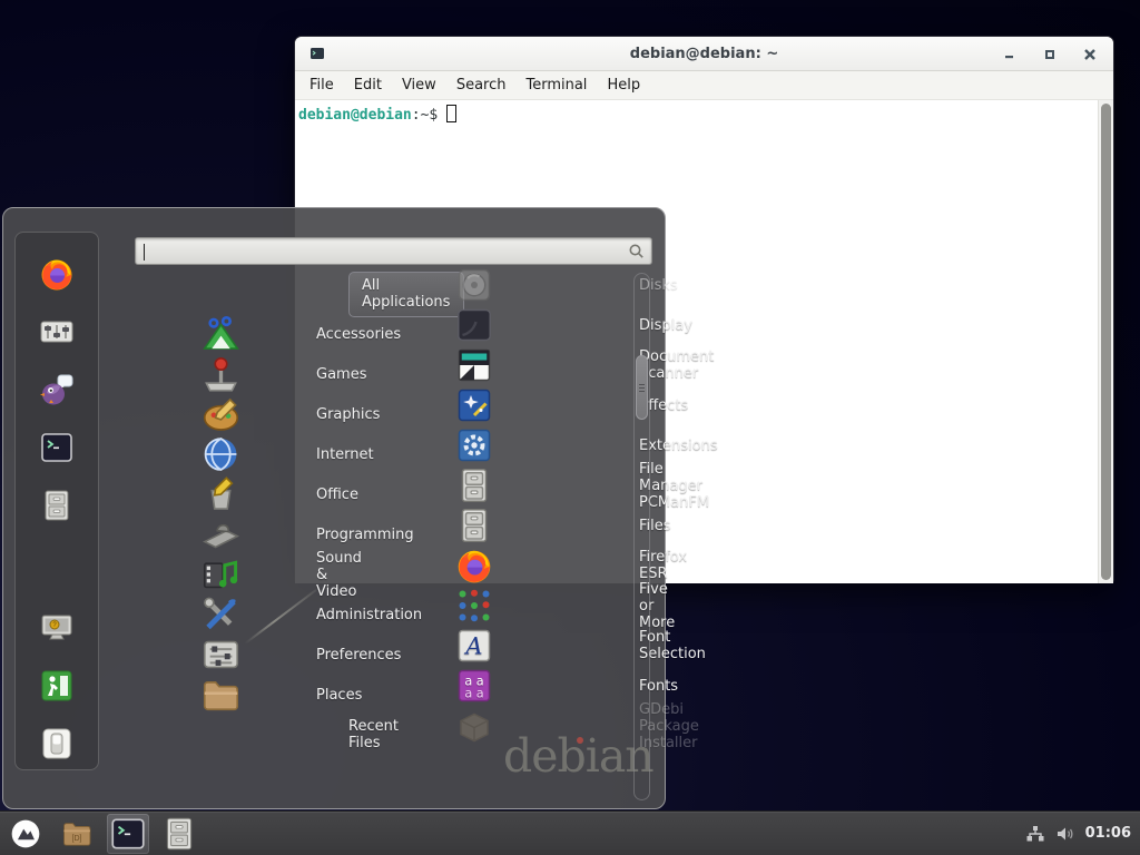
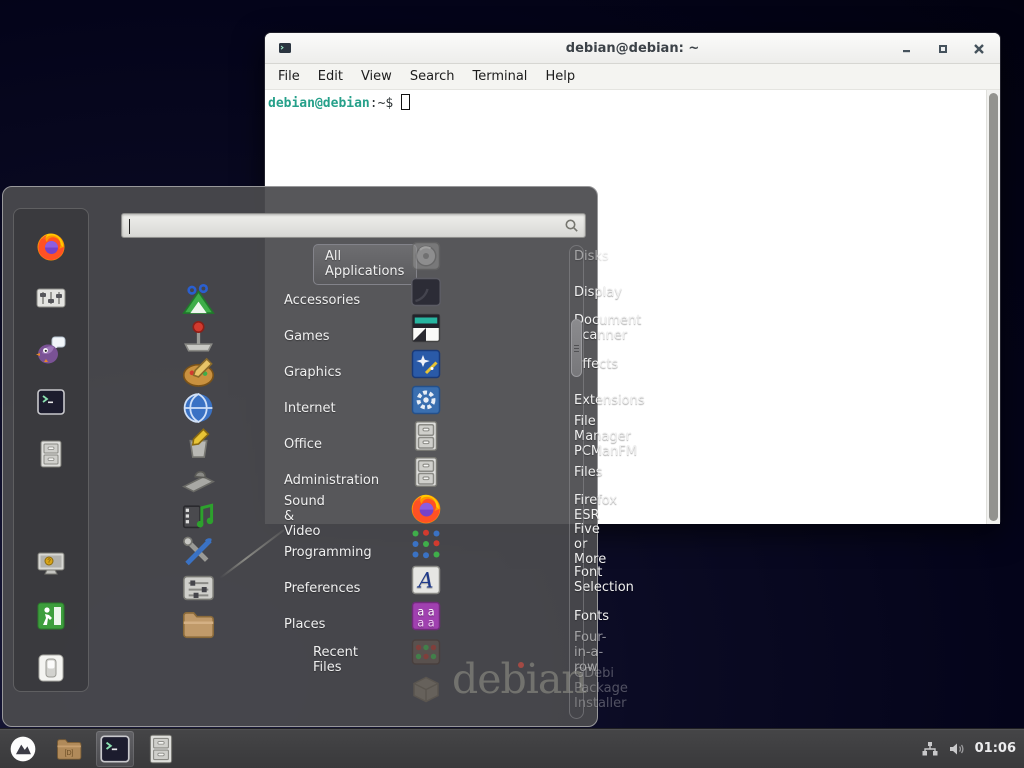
  debian@debian: ~
  File
  Edit
  View
  Search
  Terminal
  Help
  debian@debian:~$
  debian
  All Applications
  Accessories
  Games
  Graphics
  Internet
  Office
- Programming
+ Administration
  Sound & Video
- Administration
+ Programming
  Preferences
  Places
  Recent Files
  Disks
  Display
  ocument canner
  ffects
  Extensions
  File Manager PCManFM
  Files
  Firefox ESR
  Five or More
  A
  Font Selection
  a a
  a a
  Fonts
+ Four-in-a-row
  GDebi Package Installer
  01:06
